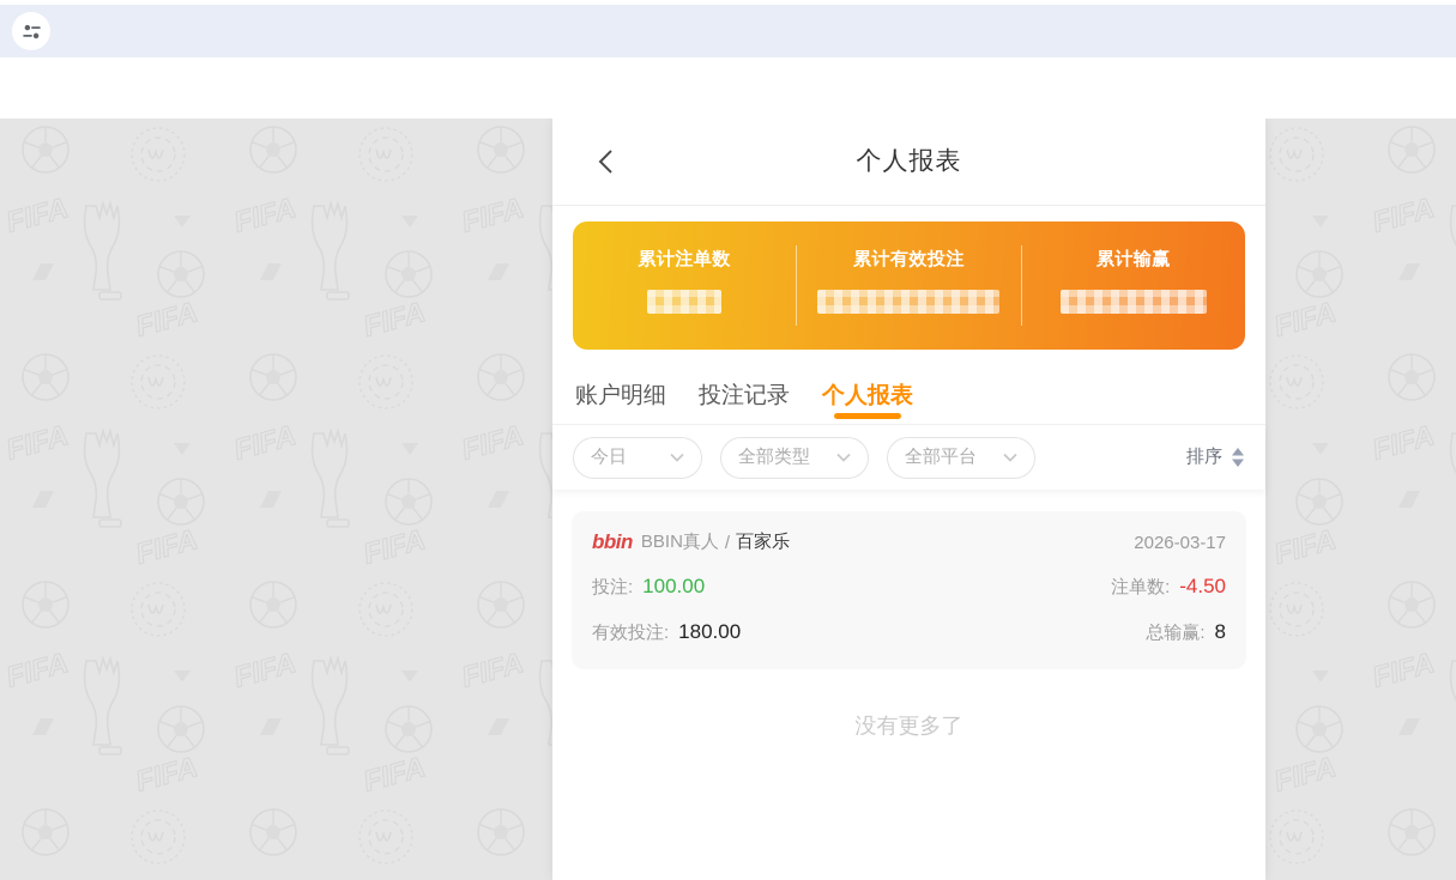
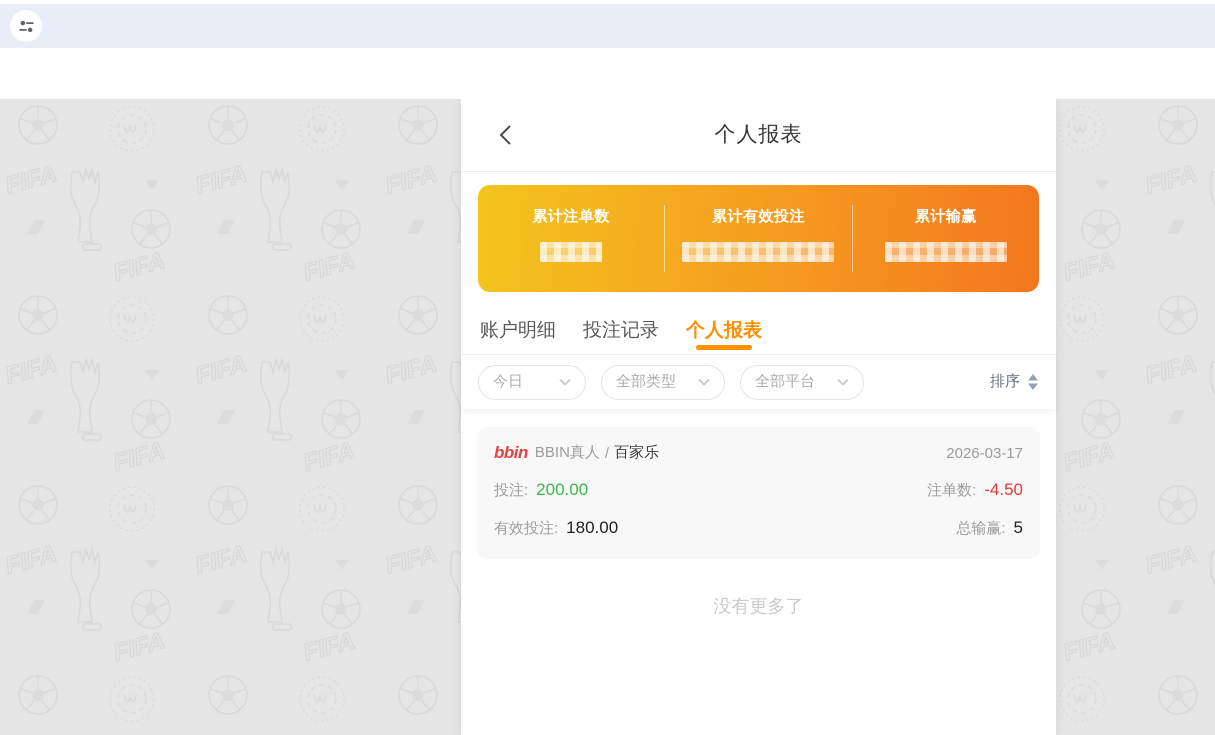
  个人报表
  累计注单数
  累计有效投注
  累计输赢
  账户明细
  投注记录
  个人报表
  今日
  全部类型
  全部平台
  排序
  bbin
  BBIN真人
  /
  百家乐
  2026-03-17
  投注:
- 100.00
+ 200.00
  注单数:
  -4.50
  有效投注:
  180.00
  总输赢:
- 8
+ 5
  没有更多了
